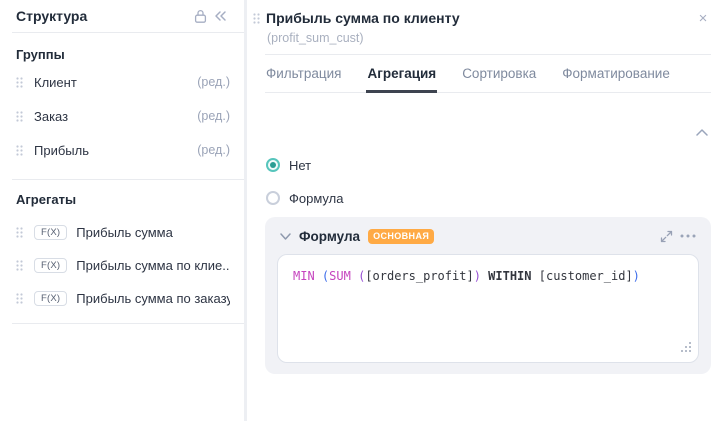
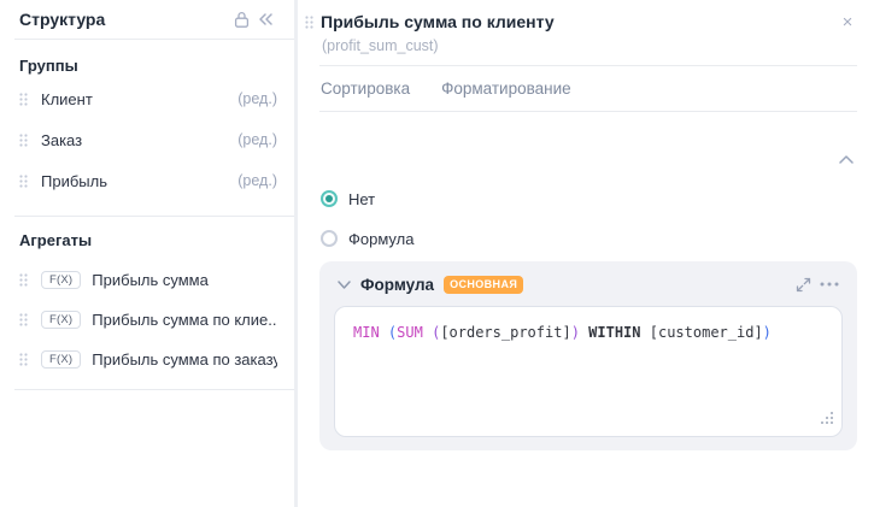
  Структура
  Группы
  Клиент
  (ред.)
  Заказ
  (ред.)
  Прибыль
  (ред.)
  Агрегаты
  F(X)
  Прибыль сумма
  F(X)
  Прибыль сумма по клие..
  F(X)
  Прибыль сумма по заказу
  Прибыль сумма по клиенту
  ×
  (profit_sum_cust)
- Фильтрация
- Агрегация
  Сортировка
  Форматирование
  Нет
  Формула
  Формула
  ОСНОВНАЯ
  MIN (SUM ([orders_profit]) WITHIN [customer_id])
